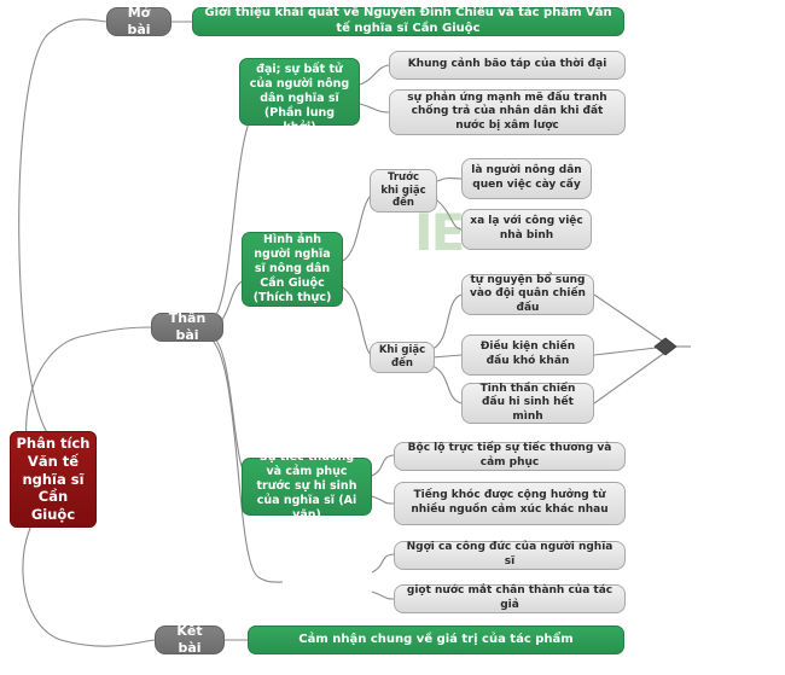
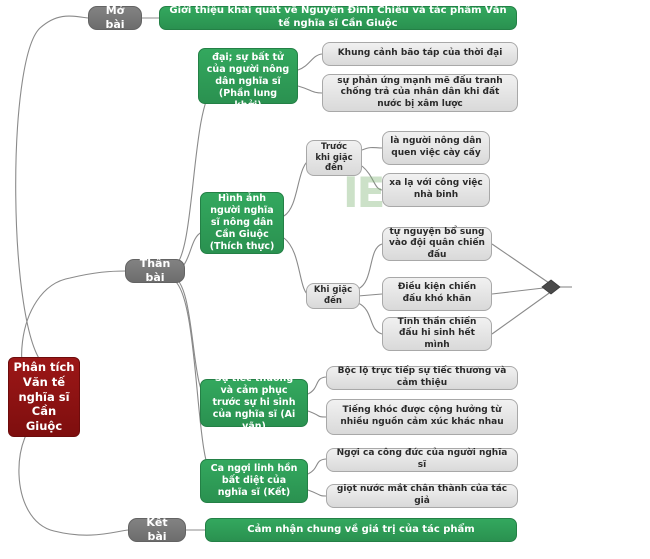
  IE
  Phân tích Văn tế nghĩa sĩ Cần Giuộc
  Mở bài
  Giới thiệu khái quát về Nguyễn Đình Chiểu và tác phẩm Văn tế nghĩa sĩ Cần Giuộc
  Thân bài
  bối cảnh thời đại; sự bất tử của người nông dân nghĩa sĩ (Phần lung khởi)
  Khung cảnh bão táp của thời đại
  sự phản ứng mạnh mẽ đấu tranh chống trả của nhân dân khi đất nước bị xâm lược
  Hình ảnh người nghĩa sĩ nông dân Cần Giuộc (Thích thực)
  Trước khi giặc đến
  là người nông dân quen việc cày cấy
  xa lạ với công việc nhà binh
  Khi giặc đến
  tự nguyện bổ sung vào đội quân chiến đấu
  Điều kiện chiến đấu khó khăn
  Tinh thần chiến đấu hi sinh hết mình
  Sự tiếc thương và cảm phục trước sự hi sinh của nghĩa sĩ (Ai vãn)
- Bộc lộ trực tiếp sự tiếc thương và cảm phục
+ Bộc lộ trực tiếp sự tiếc thương và cảm thiệu
  Tiếng khóc được cộng hưởng từ nhiều nguồn cảm xúc khác nhau
+ Ca ngợi linh hồn bất diệt của nghĩa sĩ (Kết)
  Ngợi ca công đức của người nghĩa sĩ
  giọt nước mắt chân thành của tác giả
  Kết bài
  Cảm nhận chung về giá trị của tác phẩm
